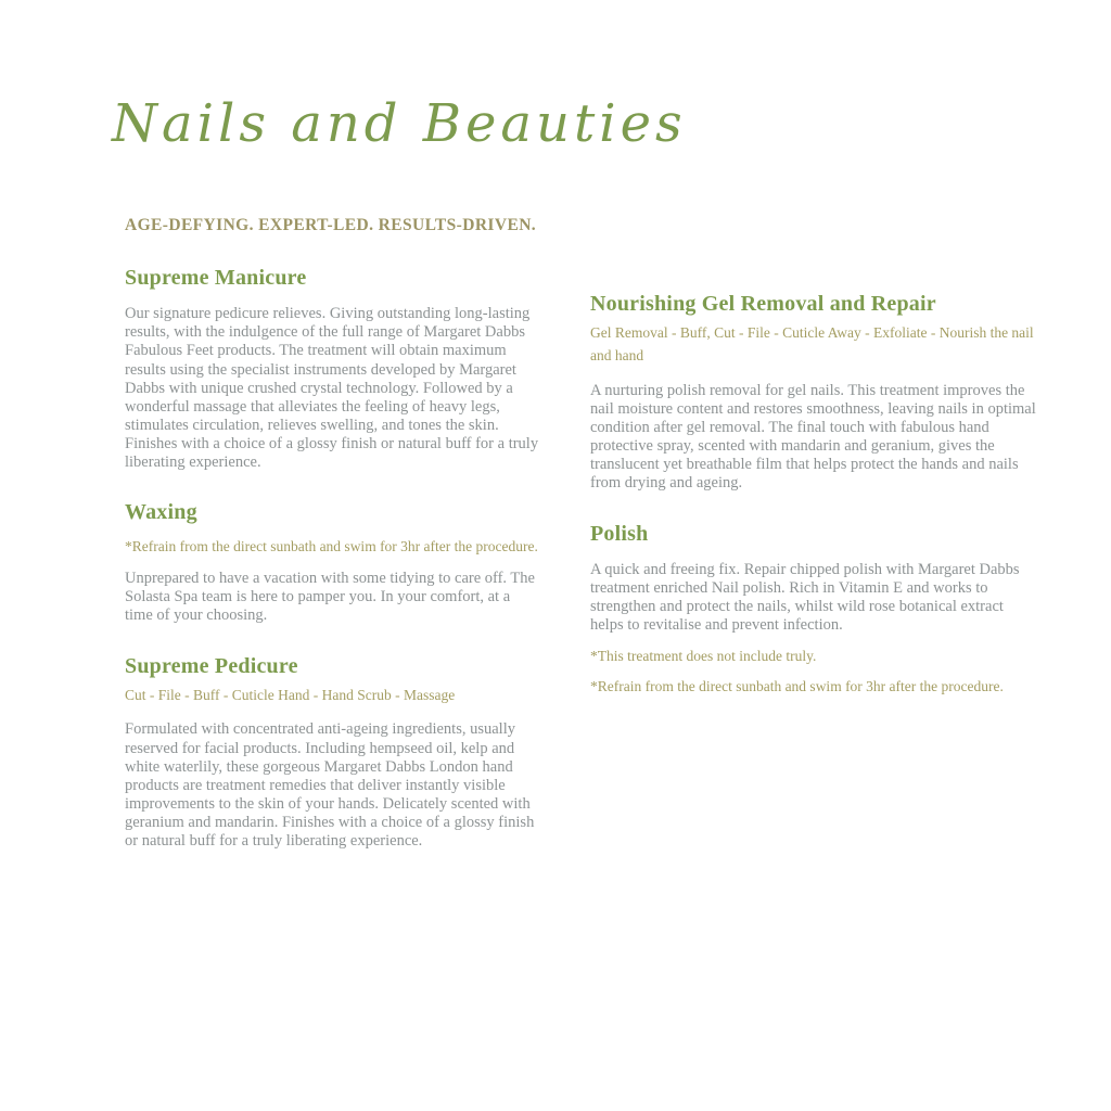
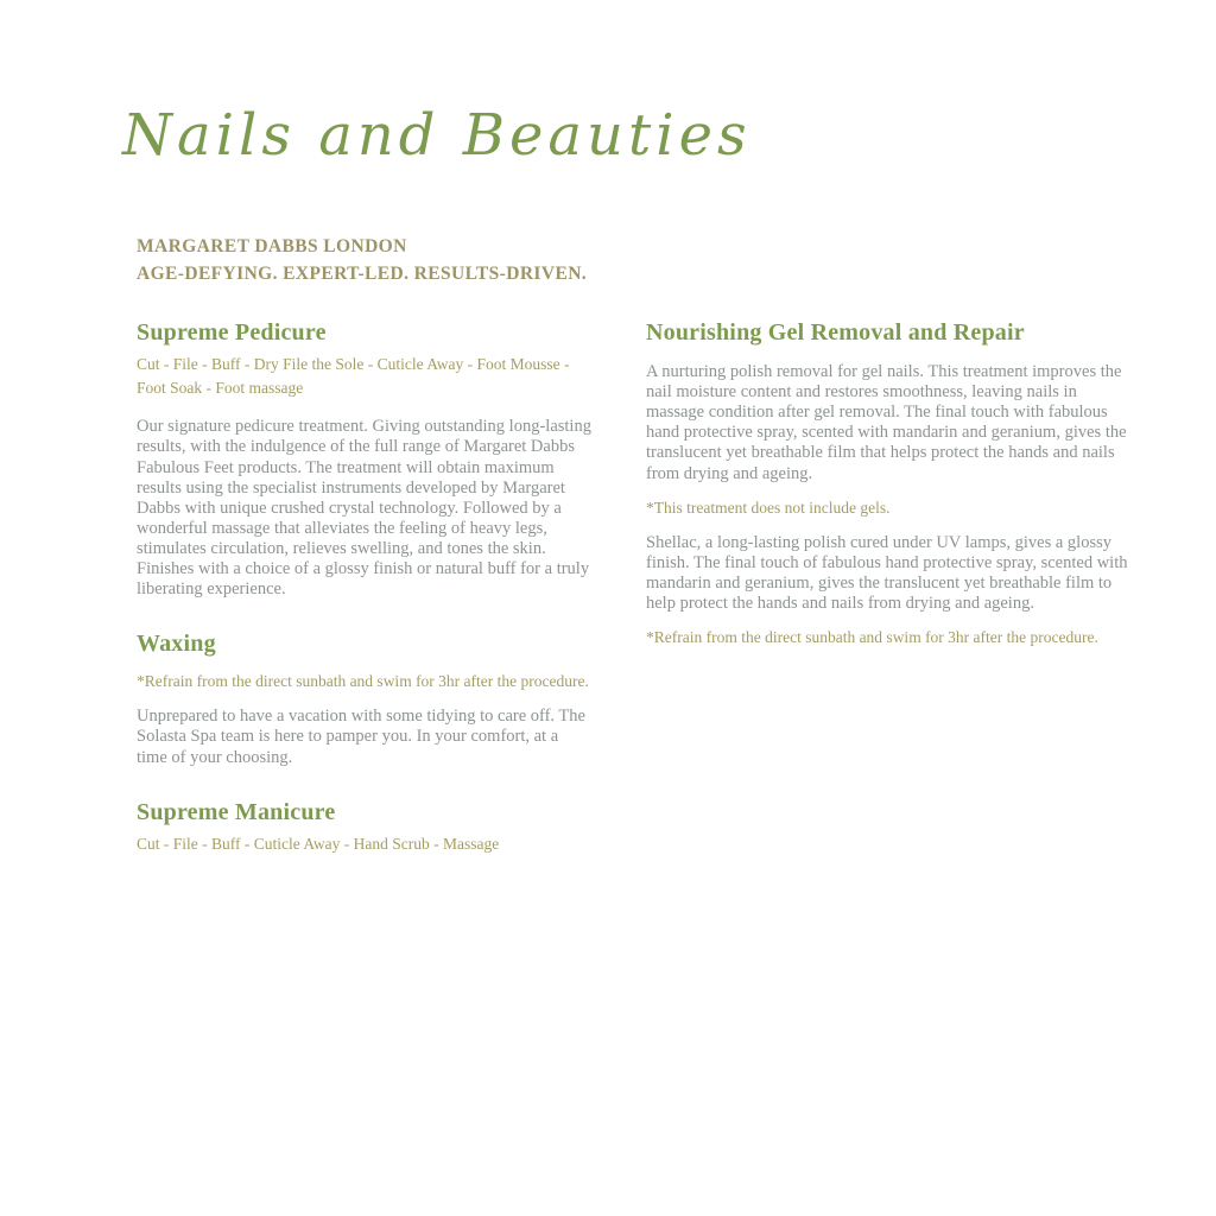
  Nails and Beauties
+ MARGARET DABBS LONDON
  AGE-DEFYING. EXPERT-LED. RESULTS-DRIVEN.
- Supreme Manicure
+ Supreme Pedicure
+ Cut - File - Buff - Dry File the Sole - Cuticle Away - Foot Mousse - Foot Soak - Foot massage
- Our signature pedicure relieves. Giving outstanding long-lasting results, with the indulgence of the full range of Margaret Dabbs Fabulous Feet products. The treatment will obtain maximum results using the specialist instruments developed by Margaret Dabbs with unique crushed crystal technology. Followed by a wonderful massage that alleviates the feeling of heavy legs, stimulates circulation, relieves swelling, and tones the skin. Finishes with a choice of a glossy finish or natural buff for a truly liberating experience.
+ Our signature pedicure treatment. Giving outstanding long-lasting results, with the indulgence of the full range of Margaret Dabbs Fabulous Feet products. The treatment will obtain maximum results using the specialist instruments developed by Margaret Dabbs with unique crushed crystal technology. Followed by a wonderful massage that alleviates the feeling of heavy legs, stimulates circulation, relieves swelling, and tones the skin. Finishes with a choice of a glossy finish or natural buff for a truly liberating experience.
  Waxing
  *Refrain from the direct sunbath and swim for 3hr after the procedure.
  Unprepared to have a vacation with some tidying to care off. The Solasta Spa team is here to pamper you. In your comfort, at a time of your choosing.
- Supreme Pedicure
+ Supreme Manicure
- Cut - File - Buff - Cuticle Hand - Hand Scrub - Massage
+ Cut - File - Buff - Cuticle Away - Hand Scrub - Massage
- Formulated with concentrated anti-ageing ingredients, usually reserved for facial products. Including hempseed oil, kelp and white waterlily, these gorgeous Margaret Dabbs London hand products are treatment remedies that deliver instantly visible improvements to the skin of your hands. Delicately scented with geranium and mandarin. Finishes with a choice of a glossy finish or natural buff for a truly liberating experience.
  Nourishing Gel Removal and Repair
- Gel Removal - Buff, Cut - File - Cuticle Away - Exfoliate - Nourish the nail and hand
- A nurturing polish removal for gel nails. This treatment improves the nail moisture content and restores smoothness, leaving nails in optimal condition after gel removal. The final touch with fabulous hand protective spray, scented with mandarin and geranium, gives the translucent yet breathable film that helps protect the hands and nails from drying and ageing.
+ A nurturing polish removal for gel nails. This treatment improves the nail moisture content and restores smoothness, leaving nails in massage condition after gel removal. The final touch with fabulous hand protective spray, scented with mandarin and geranium, gives the translucent yet breathable film that helps protect the hands and nails from drying and ageing.
- Polish
- A quick and freeing fix. Repair chipped polish with Margaret Dabbs treatment enriched Nail polish. Rich in Vitamin E and works to strengthen and protect the nails, whilst wild rose botanical extract helps to revitalise and prevent infection.
- *This treatment does not include truly.
+ *This treatment does not include gels.
+ Shellac, a long-lasting polish cured under UV lamps, gives a glossy finish. The final touch of fabulous hand protective spray, scented with mandarin and geranium, gives the translucent yet breathable film to help protect the hands and nails from drying and ageing.
  *Refrain from the direct sunbath and swim for 3hr after the procedure.
